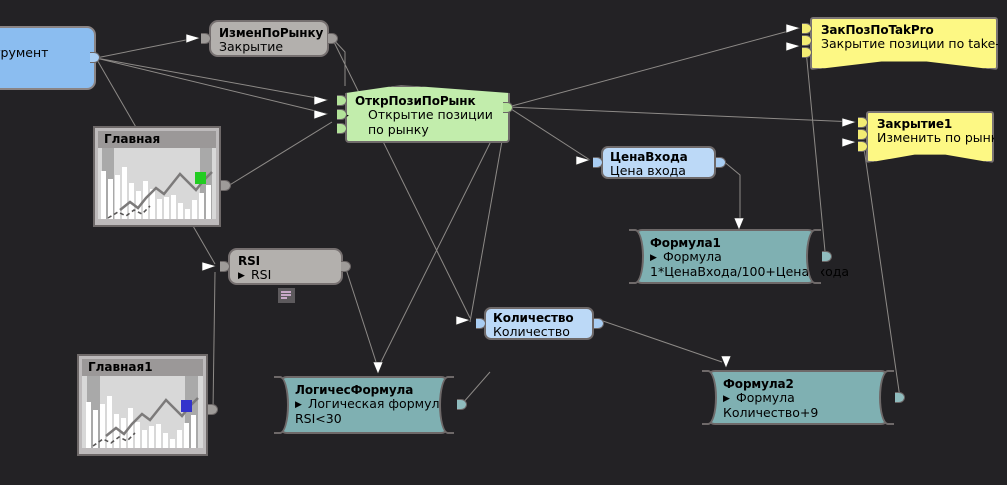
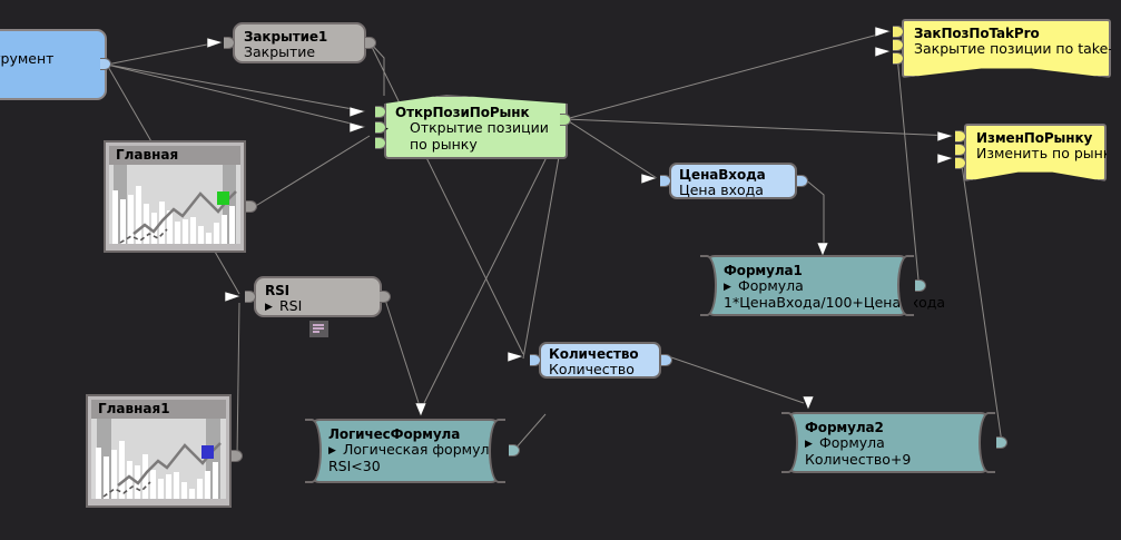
- ИзменПоРынку
+ Закрытие1
  Закрытие
  Главная
  RSI
  ▶ RSI
  Главная1
  ОткрПозиПоРынк
  Открытие позиции по рынку
  ЛогичесФормула
  ▶ Логическая формул
  RSI<30
  ЦенаВхода
  Цена входа
  Количество
  Количество
  Формула1
  ▶ Формула
  1*ЦенаВхода/100+Ценахода
  Формула2
  ▶ Формула
  Количество+9
  ЗакПозПоTakPro
  Закрытие позиции по take-
- Закрытие1
+ ИзменПоРынку
  Изменить по рын
